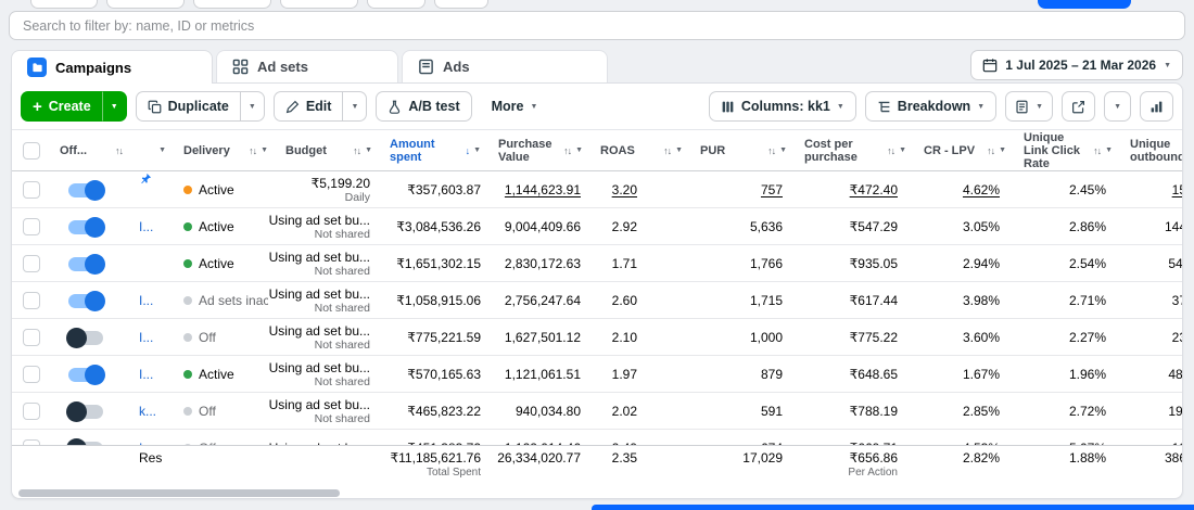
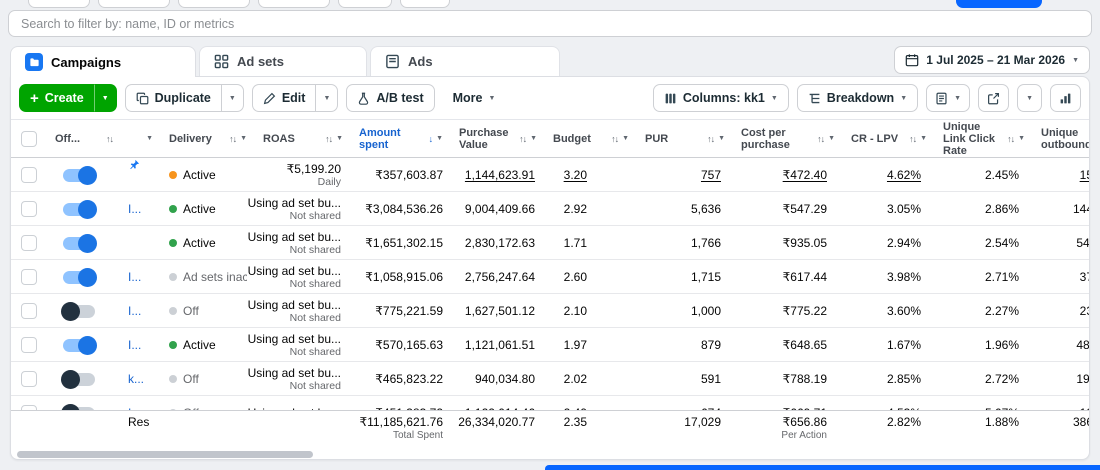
  Search to filter by: name, ID or metrics
  Campaigns
  Ad sets
  Ads
  1 Jul 2025 – 21 Mar 2026
  +
  Create
  Duplicate
  Edit
  A/B test
  More
  Columns: kk1
  Breakdown
  Off...
  ↑↓
  Delivery
  ↑↓
- Budget
+ ROAS
  ↑↓
  Amount spent
  ↓
  Purchase Value
  ↑↓
- ROAS
+ Budget
  ↑↓
  PUR
  ↑↓
  Cost per purchase
  ↑↓
  CR - LPV
  ↑↓
  Unique Link Click Rate
  ↑↓
  Unique outbound
  Active
  ₹5,199.20
  Daily
  ₹357,603.87
  1,144,623.91
  3.20
  757
  ₹472.40
  4.62%
  2.45%
  I...
  Active
  Using ad set bu...
  Not shared
  ₹3,084,536.26
  9,004,409.66
  2.92
  5,636
  ₹547.29
  3.05%
  2.86%
  Active
  Using ad set bu...
  Not shared
  ₹1,651,302.15
  2,830,172.63
  1.71
  1,766
  ₹935.05
  2.94%
  2.54%
  I...
  Ad sets inac
  Using ad set bu...
  Not shared
  ₹1,058,915.06
  2,756,247.64
  2.60
  1,715
  ₹617.44
  3.98%
  2.71%
  I...
  Off
  Using ad set bu...
  Not shared
  ₹775,221.59
  1,627,501.12
  2.10
  1,000
  ₹775.22
  3.60%
  2.27%
  I...
  Active
  Using ad set bu...
  Not shared
  ₹570,165.63
  1,121,061.51
  1.97
  879
  ₹648.65
  1.67%
  1.96%
  k...
  Off
  Using ad set bu...
  Not shared
  ₹465,823.22
  940,034.80
  2.02
  591
  ₹788.19
  2.85%
  2.72%
  Res
  ₹11,185,621.76
  Total Spent
  26,334,020.77
  2.35
  17,029
  ₹656.86
  Per Action
  2.82%
  1.88%
